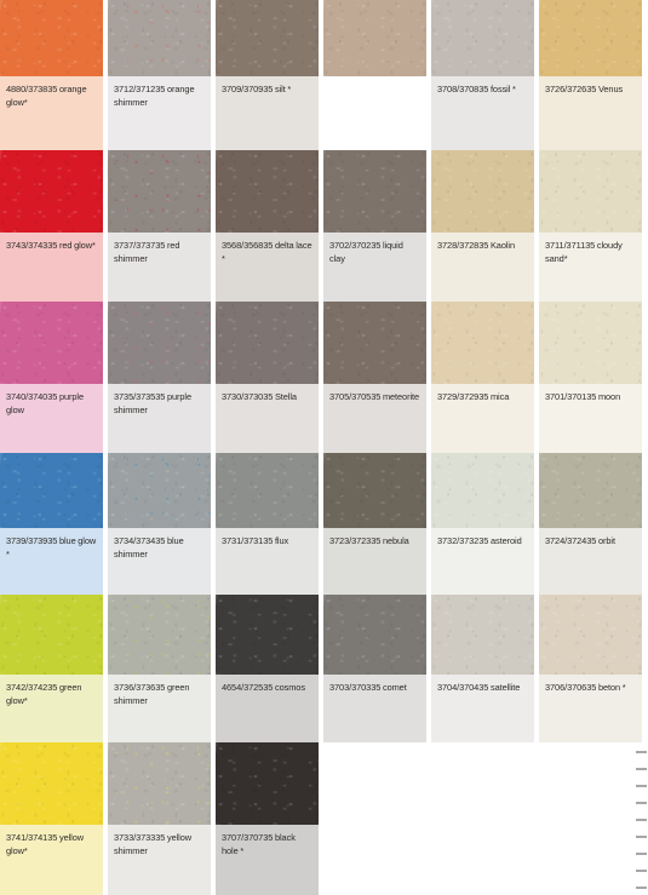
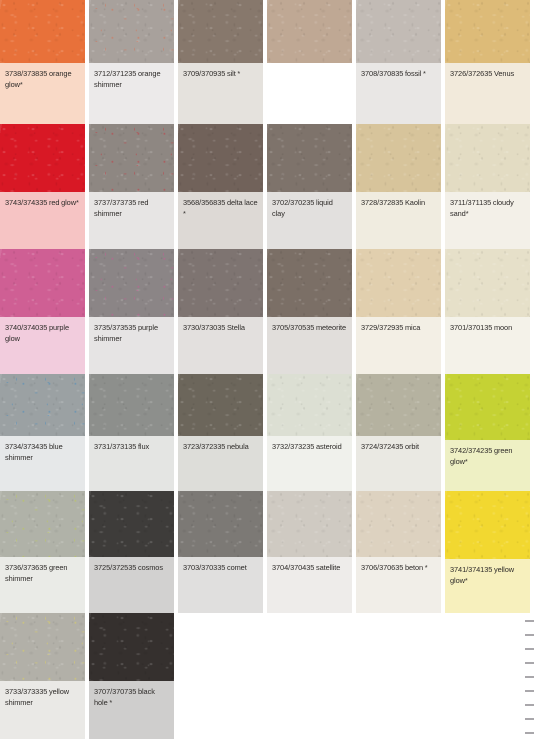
- 4880/373835 orange glow*
+ 3738/373835 orange glow*
  3712/371235 orange shimmer
  3709/370935 silt *
  3708/370835 fossil *
  3726/372635 Venus
  3743/374335 red glow*
  3737/373735 red shimmer
  3568/356835 delta lace *
  3702/370235 liquid clay
  3728/372835 Kaolin
  3711/371135 cloudy sand*
  3740/374035 purple glow
  3735/373535 purple shimmer
  3730/373035 Stella
  3705/370535 meteorite
  3729/372935 mica
  3701/370135 moon
- 3739/373935 blue glow *
  3734/373435 blue shimmer
  3731/373135 flux
  3723/372335 nebula
  3732/373235 asteroid
  3724/372435 orbit
  3742/374235 green glow*
  3736/373635 green shimmer
- 4654/372535 cosmos
+ 3725/372535 cosmos
  3703/370335 comet
  3704/370435 satellite
  3706/370635 beton *
  3741/374135 yellow glow*
  3733/373335 yellow shimmer
  3707/370735 black hole *
